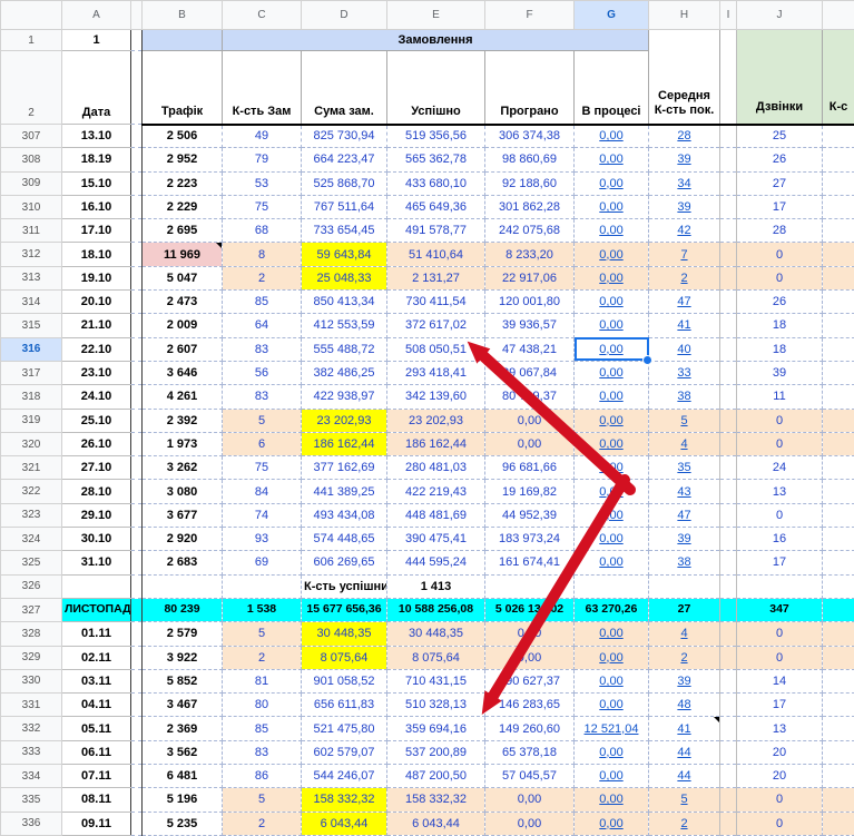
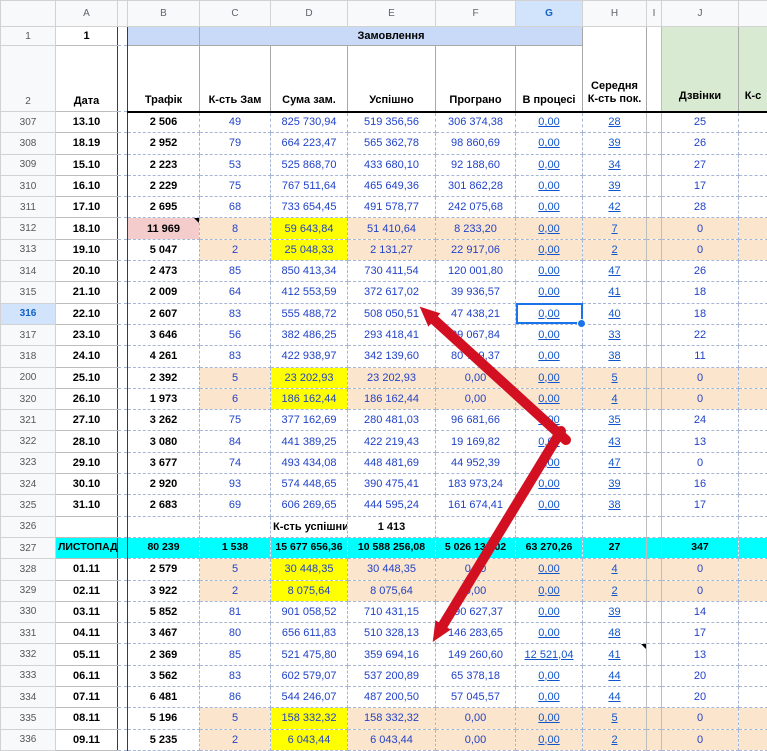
  	A		B	C	D	E	F	G	H	I	J
  1	1			Замовлення	Середня К-сть пок.		Дзвінки	К-с
  2	Дата		Трафік	К-сть Зам	Сума зам.	Успішно	Програно	В процесі
  307	13.10		2 506	49	825 730,94	519 356,56	306 374,38	0,00	28		25
  308	18.19		2 952	79	664 223,47	565 362,78	98 860,69	0,00	39		26
  309	15.10		2 223	53	525 868,70	433 680,10	92 188,60	0,00	34		27
  310	16.10		2 229	75	767 511,64	465 649,36	301 862,28	0,00	39		17
  311	17.10		2 695	68	733 654,45	491 578,77	242 075,68	0,00	42		28
  312	18.10		11 969	8	59 643,84	51 410,64	8 233,20	0,00	7		0
  313	19.10		5 047	2	25 048,33	2 131,27	22 917,06	0,00	2		0
  314	20.10		2 473	85	850 413,34	730 411,54	120 001,80	0,00	47		26
  315	21.10		2 009	64	412 553,59	372 617,02	39 936,57	0,00	41		18
  316	22.10		2 607	83	555 488,72	508 050,51	47 438,21	0,00	40		18
- 317	23.10		3 646	56	382 486,25	293 418,41	9 067,84	0,00	33		39
+ 317	23.10		3 646	56	382 486,25	293 418,41	9 067,84	0,00	33		22
  318	24.10		4 261	83	422 938,97	342 139,60	80,37	0,00	38		11
- 319	25.10		2 392	5	23 202,93	23 202,93	0,00	0,00	5		0
+ 200	25.10		2 392	5	23 202,93	23 202,93	0,00	0,00	5		0
  320	26.10		1 973	6	186 162,44	186 162,44	0,00	0,00	4		0
  321	27.10		3 262	75	377 162,69	280 481,03	96 681,66	0	35		24
  322	28.10		3 080	84	441 389,25	422 219,43	19 169,82	0,	43		13
  323	29.10		3 677	74	493 434,08	448 481,69	44 952,39	00	47		0
  324	30.10		2 920	93	574 448,65	390 475,41	183 973,24	0,00	39		16
  325	31.10		2 683	69	606 269,65	444 595,24	161 674,41	0,00	38		17
  326					К-сть успішни	1 413
  327	ЛИСТОПАД		80 239	1 538	15 677 656,36	10 588 256,08	5 026 1302	63 270,26	27		347
  328	01.11		2 579	5	30 448,35	30 448,35	00	0,00	4		0
  329	02.11		3 922	2	8 075,64	8 075,64	,00	0,00	2		0
  330	03.11		5 852	81	901 058,52	710 431,15	90 627,37	0,00	39		14
  331	04.11		3 467	80	656 611,83	510 328,13	146 283,65	0,00	48		17
  332	05.11		2 369	85	521 475,80	359 694,16	149 260,60	12 521,04	41		13
  333	06.11		3 562	83	602 579,07	537 200,89	65 378,18	0,00	44		20
  334	07.11		6 481	86	544 246,07	487 200,50	57 045,57	0,00	44		20
  335	08.11		5 196	5	158 332,32	158 332,32	0,00	0,00	5		0
  336	09.11		5 235	2	6 043,44	6 043,44	0,00	0,00	2		0
